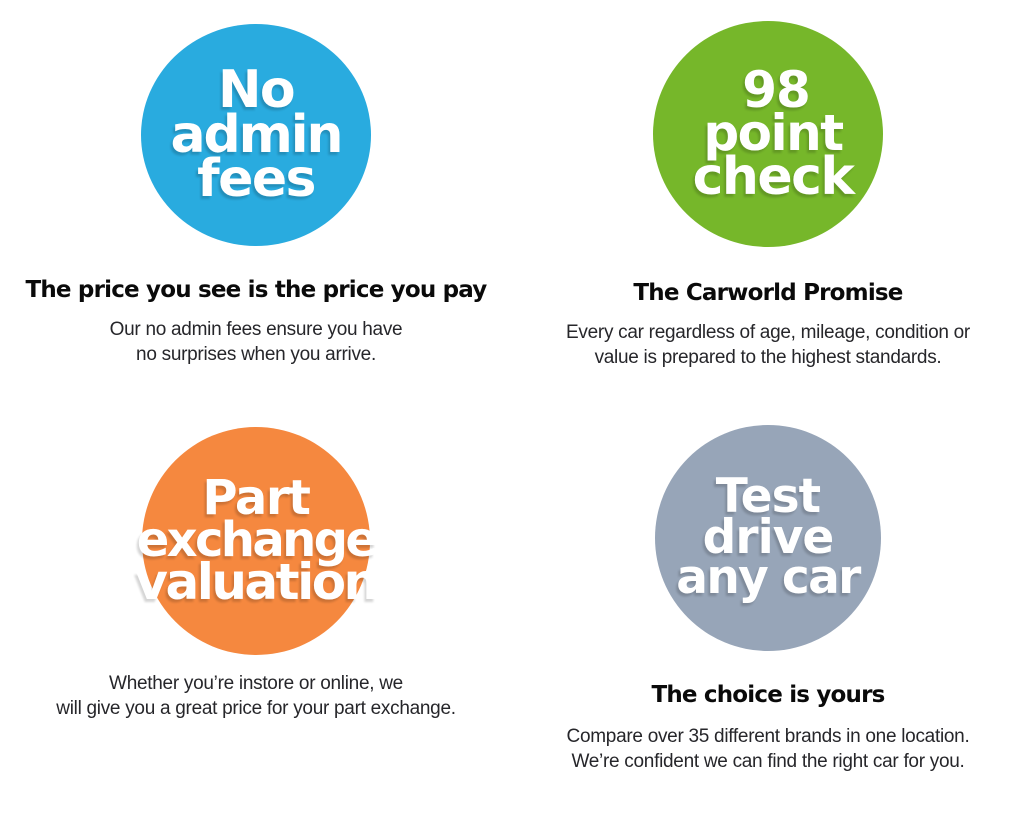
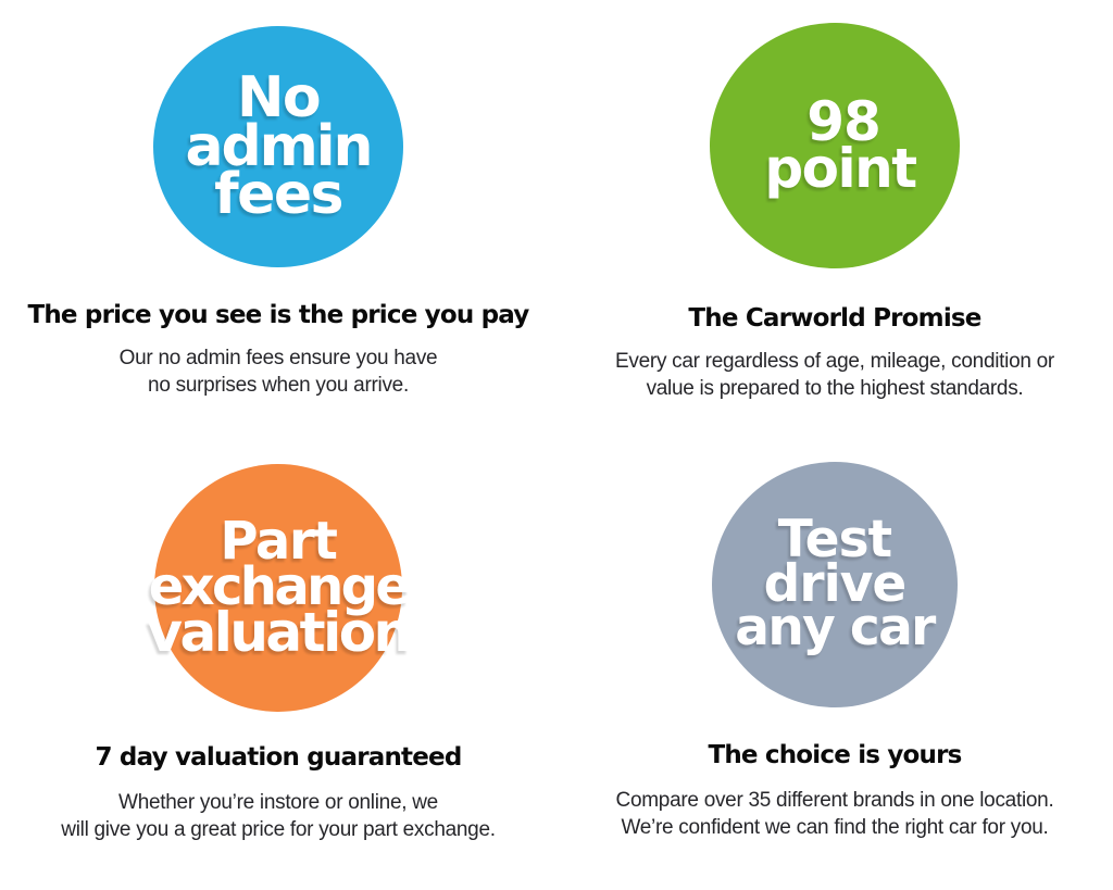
  No
  admin
  fees
  The price you see is the price you pay
  Our no admin fees ensure you have
  no surprises when you arrive.
  98
  point
- check
  The Carworld Promise
  Every car regardless of age, mileage, condition or
  value is prepared to the highest standards.
  Part
  exchange
  valuation
+ 7 day valuation guaranteed
  Whether you’re instore or online, we
  will give you a great price for your part exchange.
  Test
  drive
  any car
  The choice is yours
  Compare over 35 different brands in one location.
  We’re confident we can find the right car for you.
